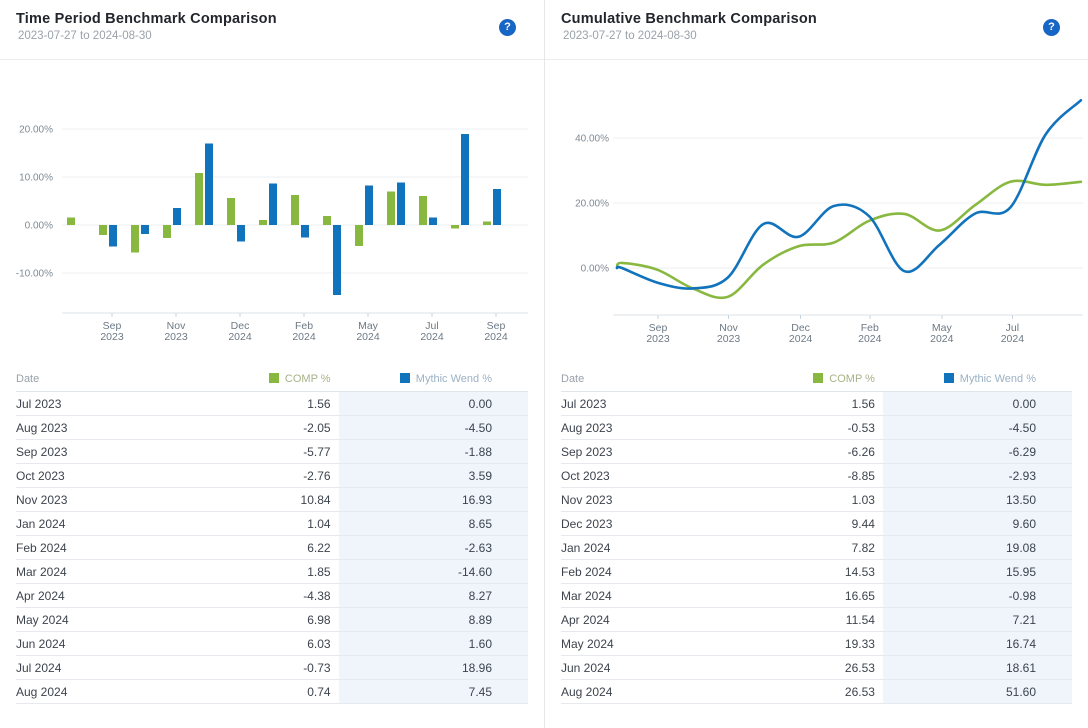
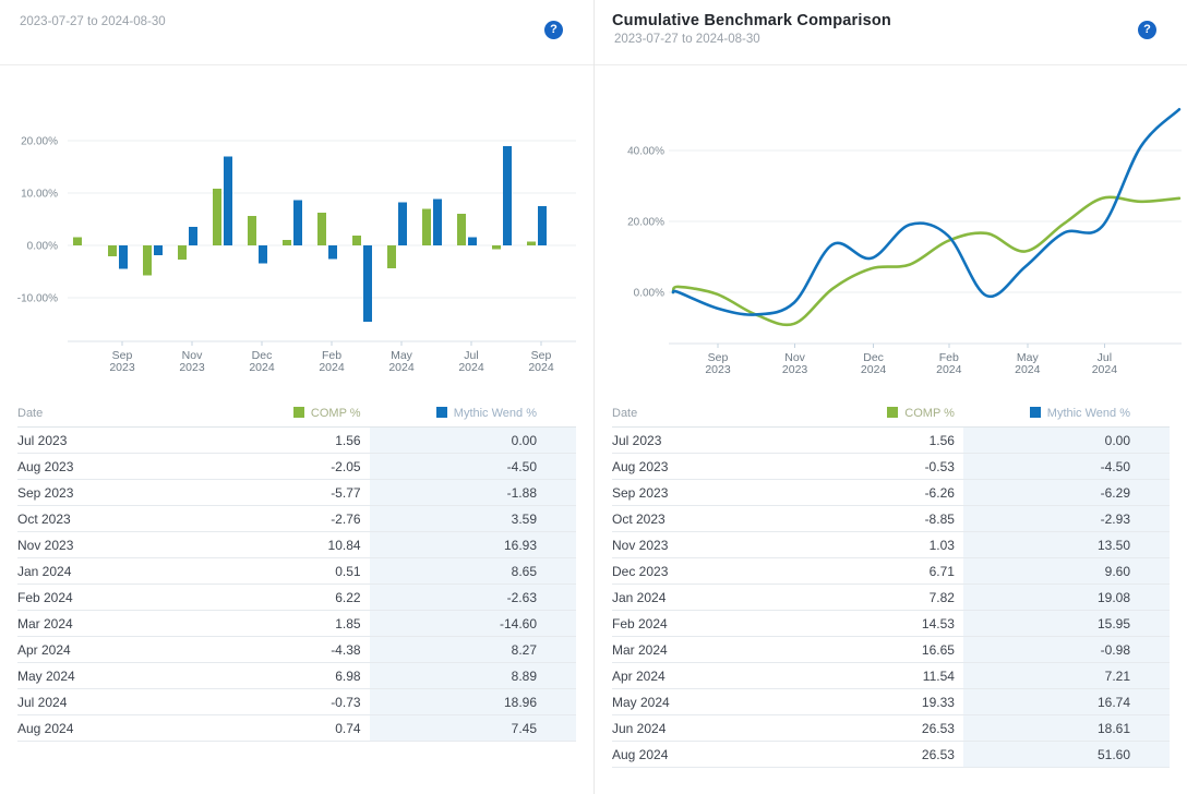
- Time Period Benchmark Comparison
  2023-07-27 to 2024-08-30
  ?
  20.00%
  10.00%
  0.00%
  -10.00%
  Sep
  2023
  Nov
  2023
  Dec
  2024
  Feb
  2024
  May
  2024
  Jul
  2024
  Sep
  2024
  Date	COMP %	Mythic Wend %
  Jul 2023	1.56	0.00
  Aug 2023	-2.05	-4.50
  Sep 2023	-5.77	-1.88
  Oct 2023	-2.76	3.59
  Nov 2023	10.84	16.93
- Jan 2024	1.04	8.65
+ Jan 2024	0.51	8.65
  Feb 2024	6.22	-2.63
  Mar 2024	1.85	-14.60
  Apr 2024	-4.38	8.27
  May 2024	6.98	8.89
- Jun 2024	6.03	1.60
  Jul 2024	-0.73	18.96
  Aug 2024	0.74	7.45
  Cumulative Benchmark Comparison
  2023-07-27 to 2024-08-30
  ?
  40.00%
  20.00%
  0.00%
  Sep
  2023
  Nov
  2023
  Dec
  2024
  Feb
  2024
  May
  2024
  Jul
  2024
  Date	COMP %	Mythic Wend %
  Jul 2023	1.56	0.00
  Aug 2023	-0.53	-4.50
  Sep 2023	-6.26	-6.29
  Oct 2023	-8.85	-2.93
  Nov 2023	1.03	13.50
- Dec 2023	9.44	9.60
+ Dec 2023	6.71	9.60
  Jan 2024	7.82	19.08
  Feb 2024	14.53	15.95
  Mar 2024	16.65	-0.98
  Apr 2024	11.54	7.21
  May 2024	19.33	16.74
  Jun 2024	26.53	18.61
  Aug 2024	26.53	51.60
